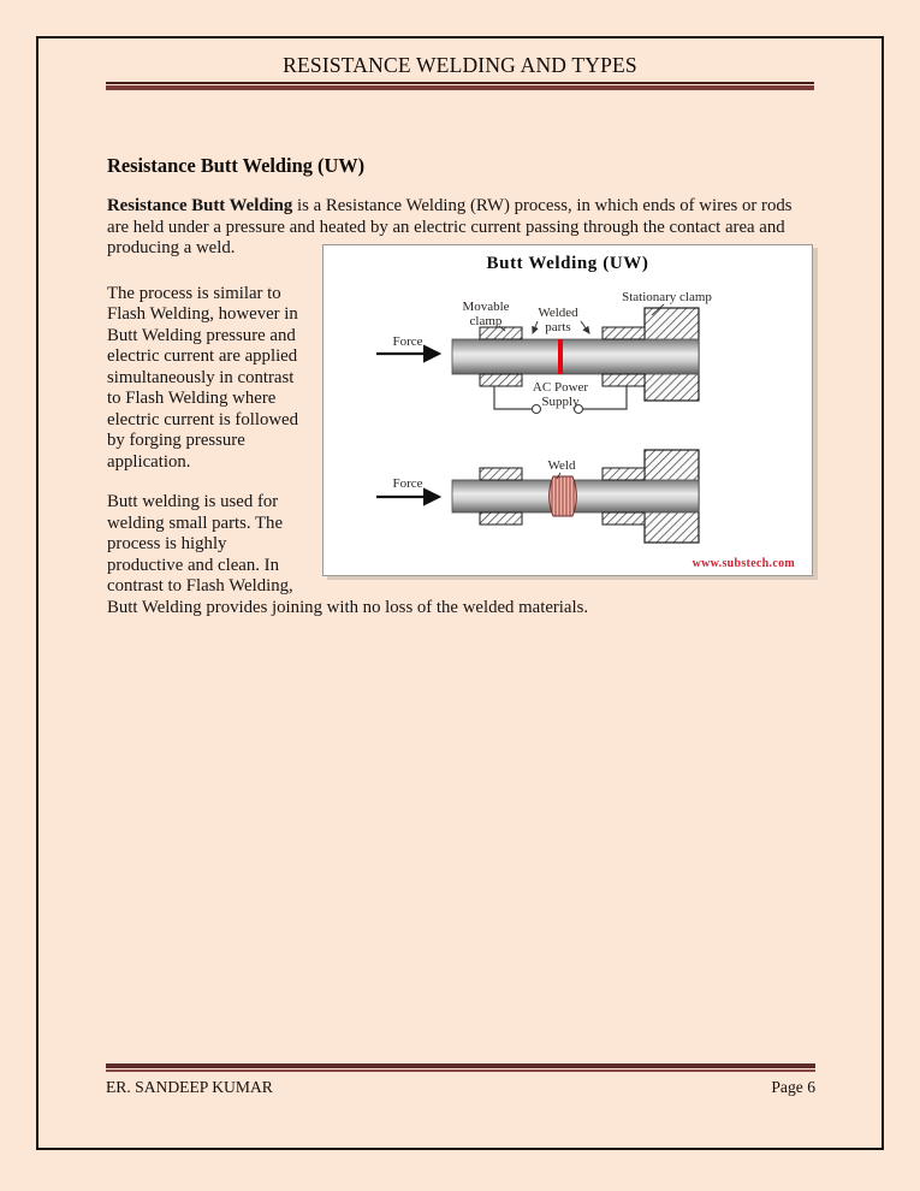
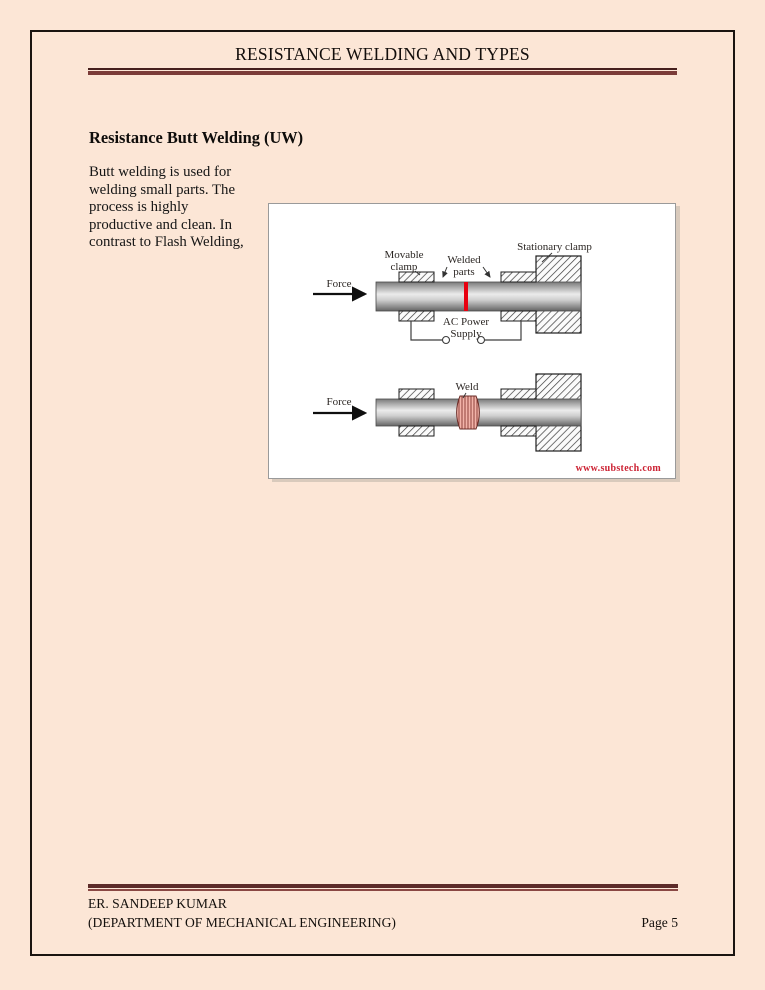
  RESISTANCE WELDING AND TYPES
  Resistance Butt Welding (UW)
- Resistance Butt Welding is a Resistance Welding (RW) process, in which ends of wires or rods
- are held under a pressure and heated by an electric current passing through the contact area and
- producing a weld.
- The process is similar to
- Flash Welding, however in
- Butt Welding pressure and
- electric current are applied
- simultaneously in contrast
- to Flash Welding where
- electric current is followed
- by forging pressure
- application.
  Butt welding is used for
  welding small parts. The
  process is highly
  productive and clean. In
  contrast to Flash Welding,
- Butt Welding provides joining with no loss of the welded materials.
- Butt Welding (UW)
  Movable
  clamp
  Welded
  parts
  Stationary clamp
  Force
  AC Power
  Supply
  Weld
  Force
  www.substech.com
  ER. SANDEEP KUMAR
+ (DEPARTMENT OF MECHANICAL ENGINEERING)
- Page 6
+ Page 5
